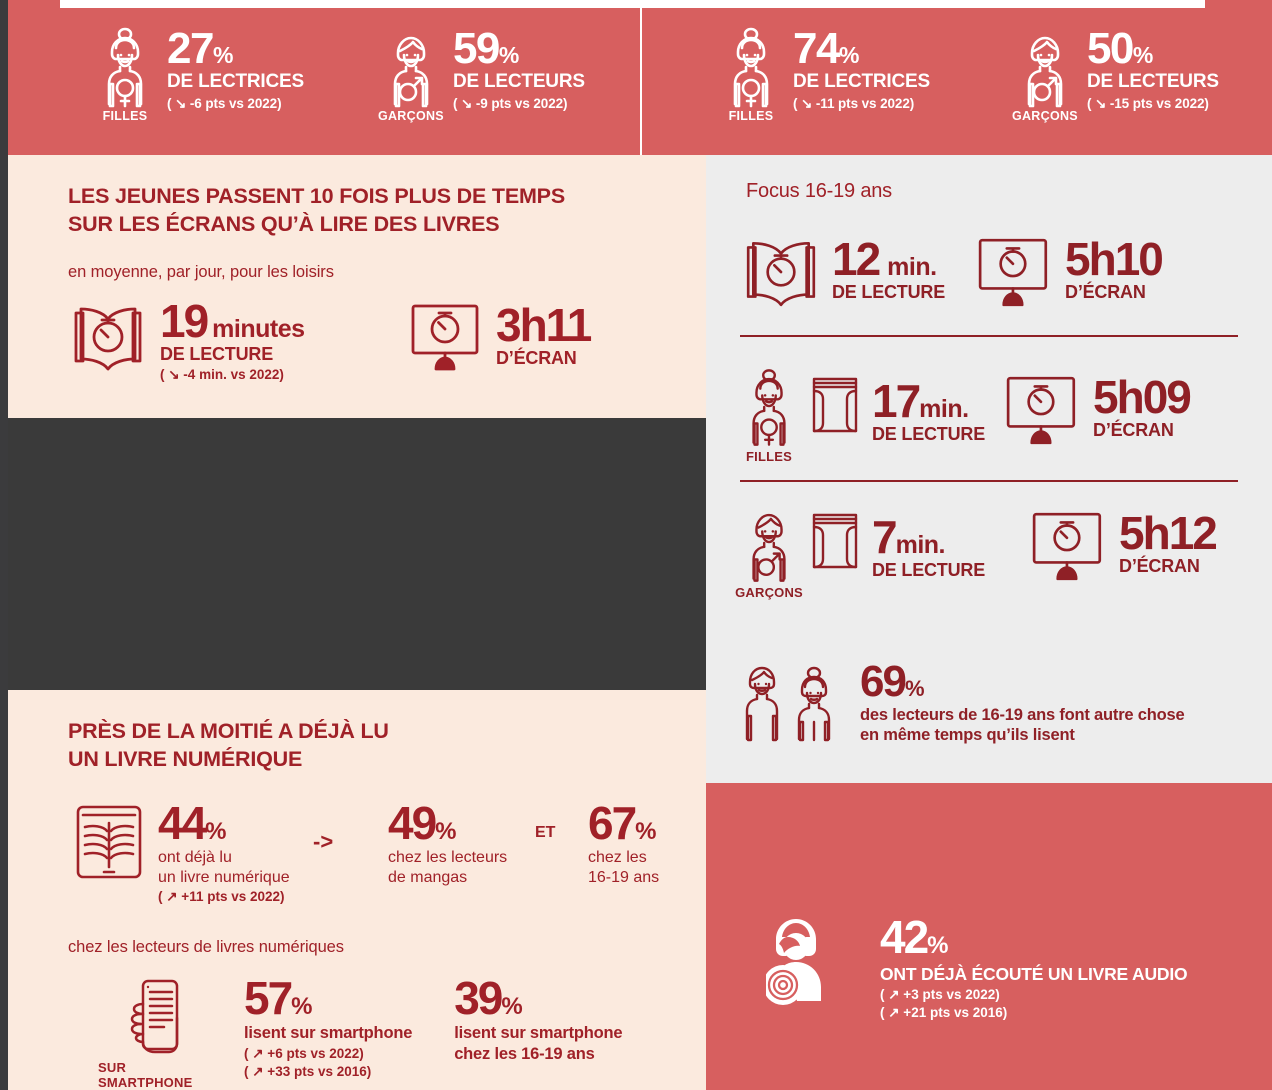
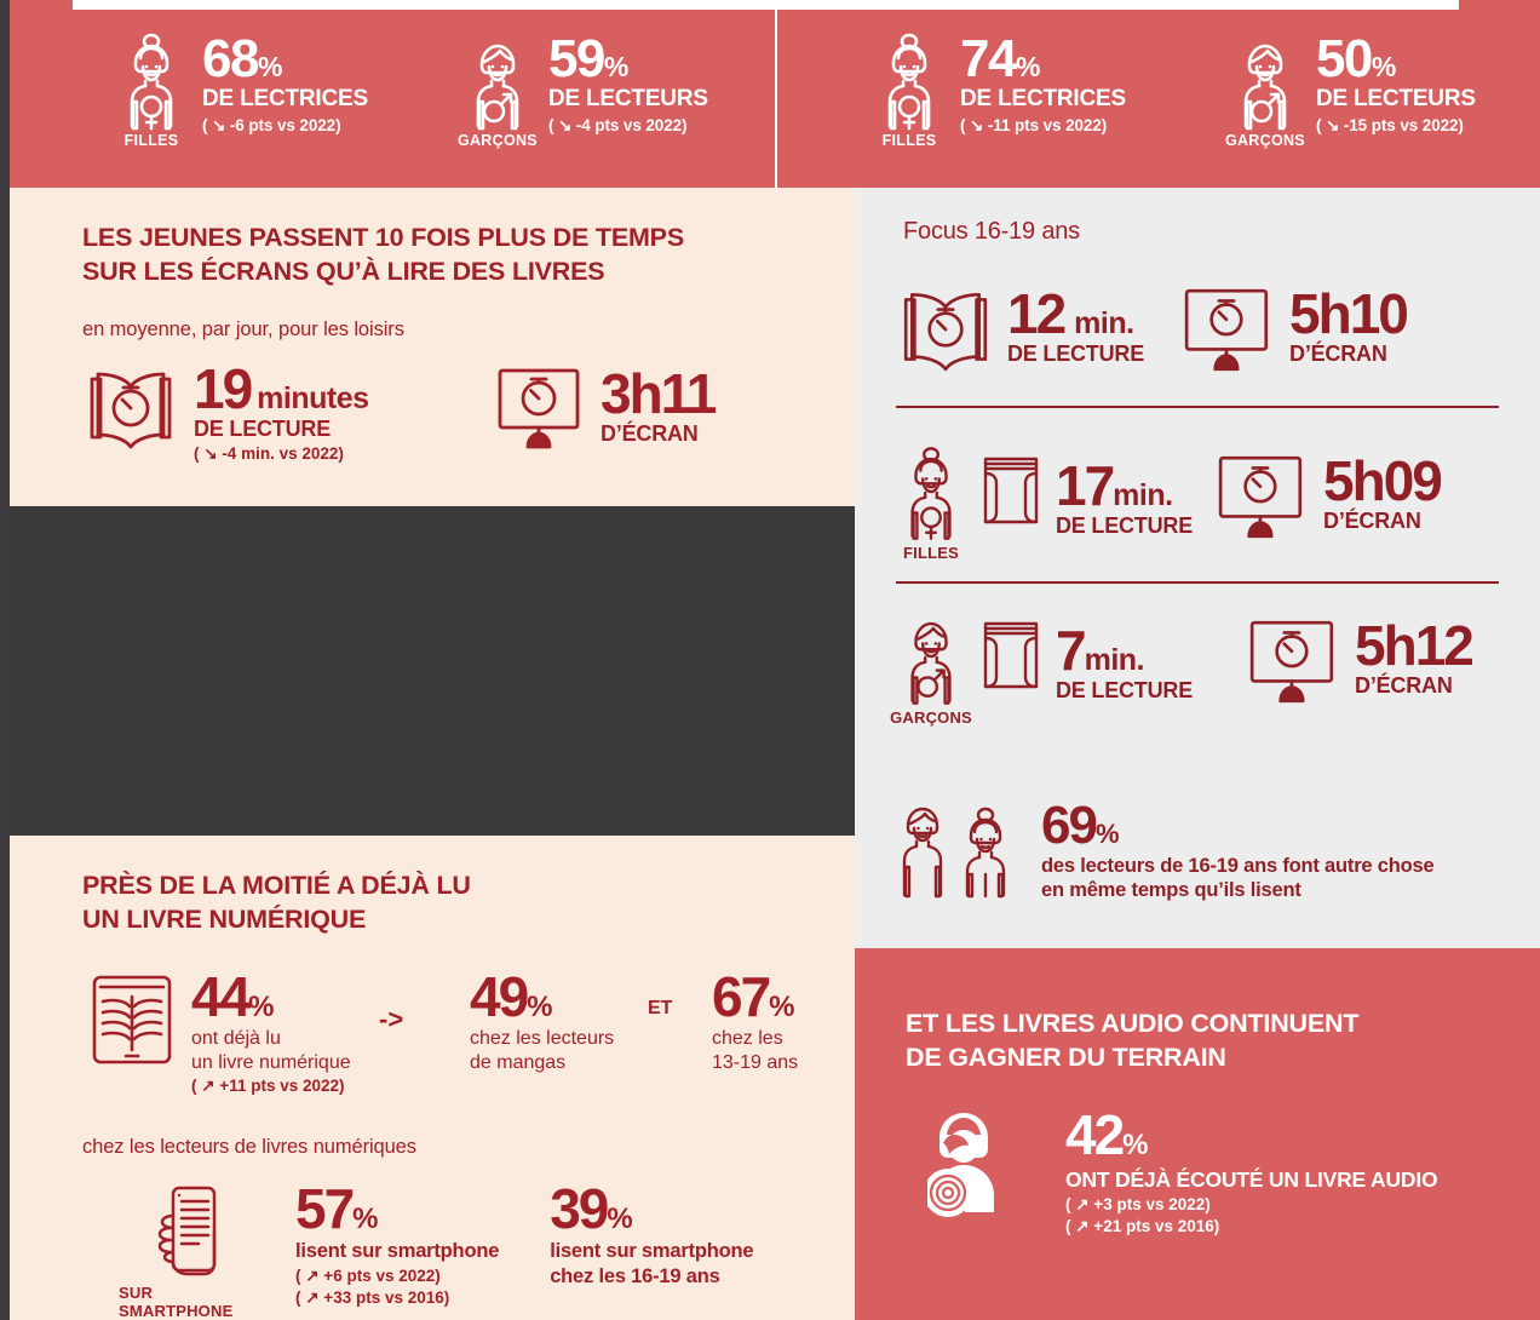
  FILLES
- 27%
+ 68%
  DE LECTRICES
  ( ↘ -6 pts vs 2022)
  GARÇONS
  59%
  DE LECTEURS
- ( ↘ -9 pts vs 2022)
+ ( ↘ -4 pts vs 2022)
  FILLES
  74%
  DE LECTRICES
  ( ↘ -11 pts vs 2022)
  GARÇONS
  50%
  DE LECTEURS
  ( ↘ -15 pts vs 2022)
  LES JEUNES PASSENT 10 FOIS PLUS DE TEMPS
  SUR LES ÉCRANS QU’À LIRE DES LIVRES
  en moyenne, par jour, pour les loisirs
  19 minutes
  DE LECTURE
  ( ↘ -4 min. vs 2022)
  3h11
  D’ÉCRAN
  PRÈS DE LA MOITIÉ A DÉJÀ LU
  UN LIVRE NUMÉRIQUE
  44%
  ont déjà lu
  un livre numérique
  ( ↗ +11 pts vs 2022)
  ->
  49%
  chez les lecteurs
  de mangas
  ET
  67%
  chez les
- 16-19 ans
+ 13-19 ans
  chez les lecteurs de livres numériques
  SUR SMARTPHONE
  57%
  lisent sur smartphone
  ( ↗ +6 pts vs 2022)
  ( ↗ +33 pts vs 2016)
  39%
  lisent sur smartphone
  chez les 16-19 ans
  Focus 16-19 ans
  12 min.
  DE LECTURE
  5h10
  D’ÉCRAN
  FILLES
  17min.
  DE LECTURE
  5h09
  D’ÉCRAN
  GARÇONS
  7min.
  DE LECTURE
  5h12
  D’ÉCRAN
  69%
  des lecteurs de 16-19 ans font autre chose
  en même temps qu’ils lisent
+ ET LES LIVRES AUDIO CONTINUENT
+ DE GAGNER DU TERRAIN
  42%
  ONT DÉJÀ ÉCOUTÉ UN LIVRE AUDIO
  ( ↗ +3 pts vs 2022)
  ( ↗ +21 pts vs 2016)
